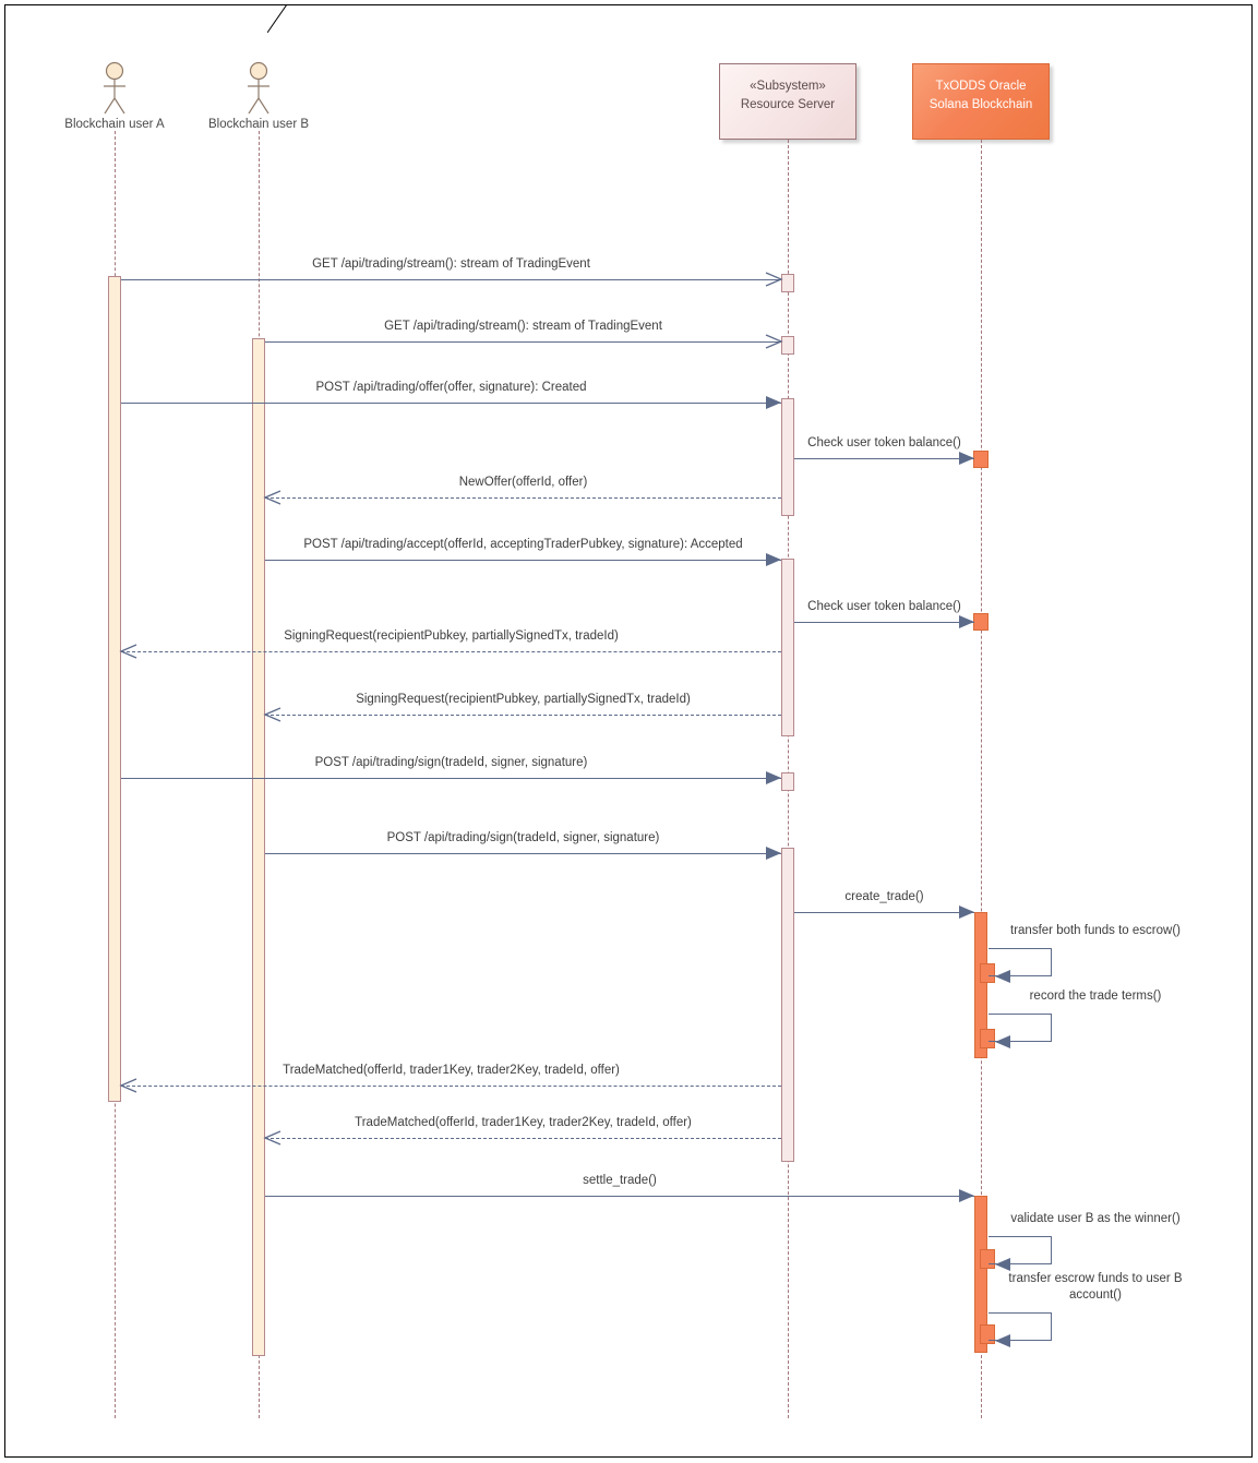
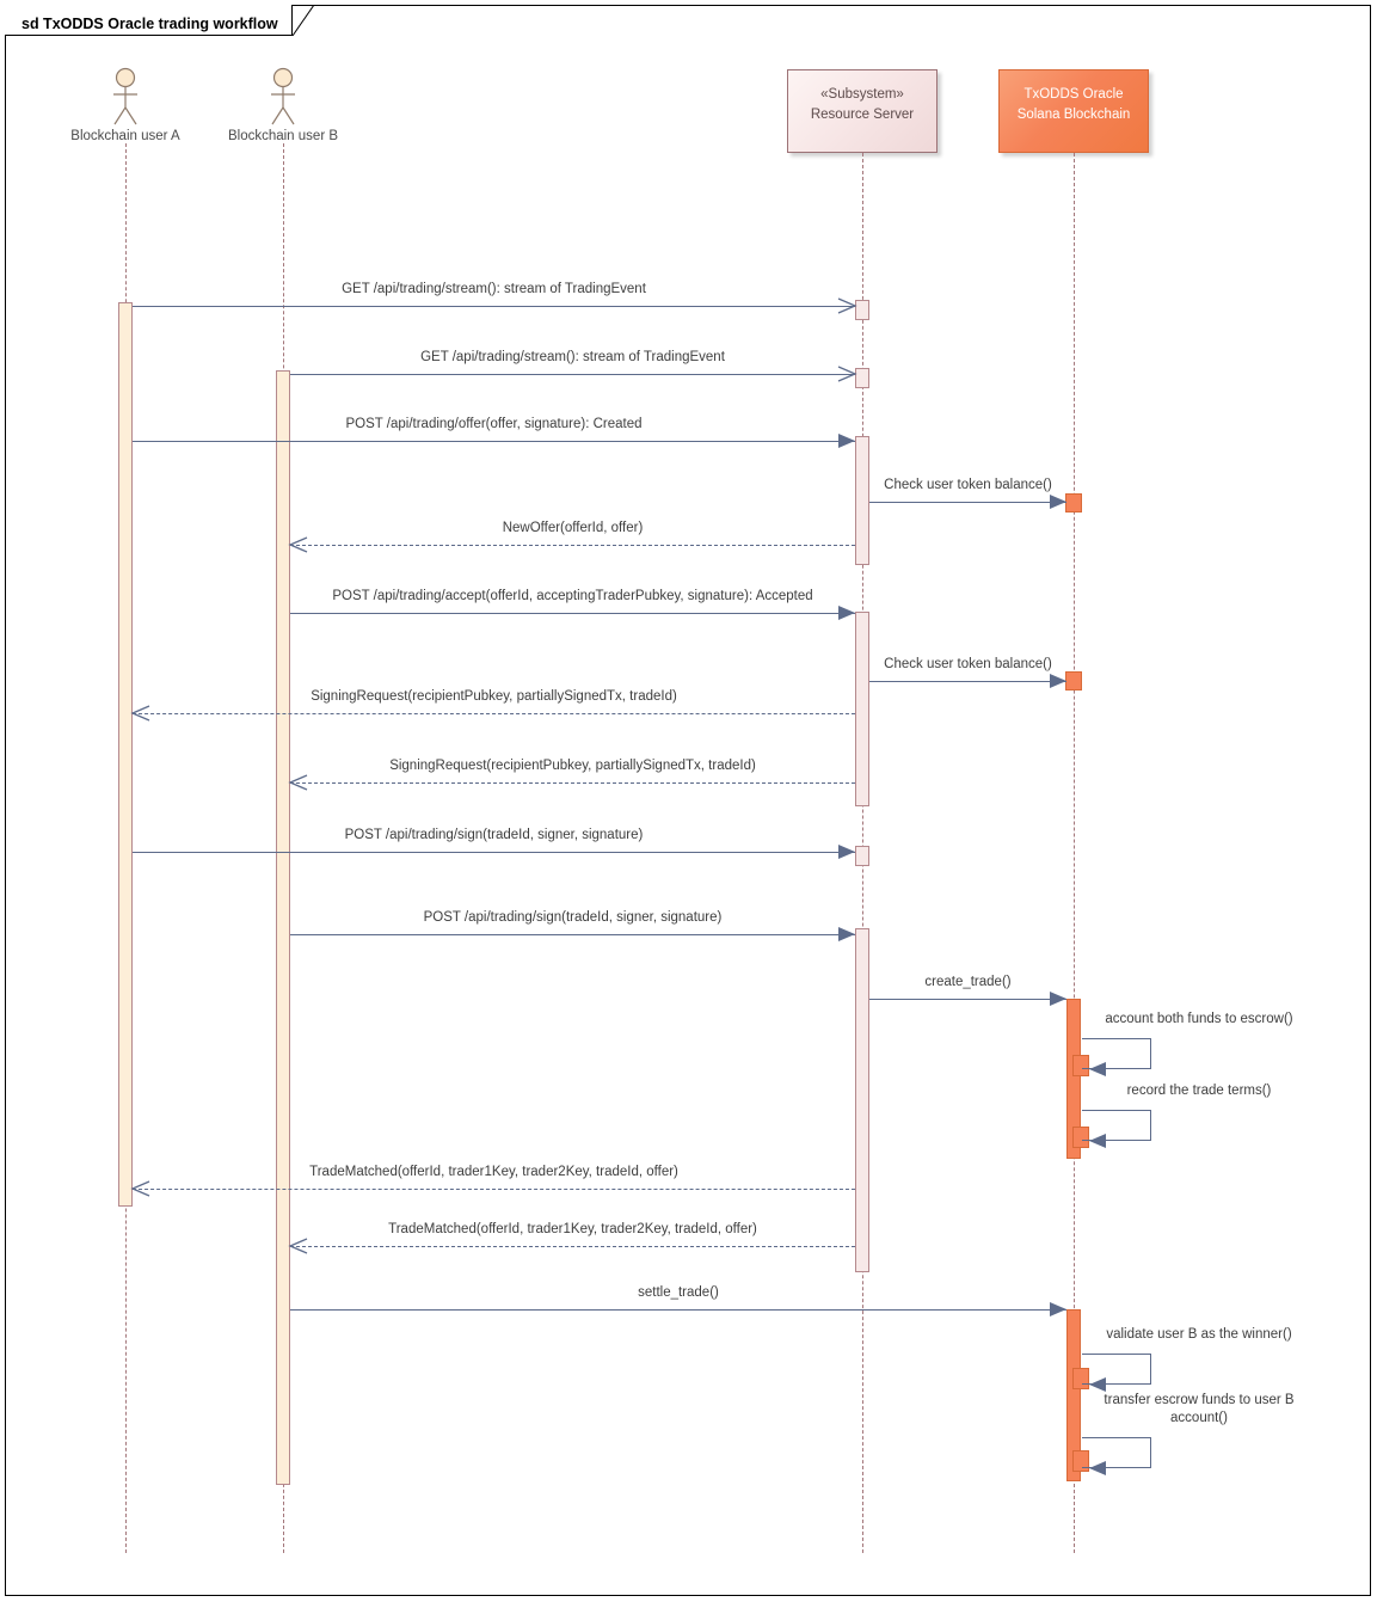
+ sd TxODDS Oracle trading workflow
  Blockchain user A
  Blockchain user B
  «Subsystem»
  Resource Server
  TxODDS Oracle
  Solana Blockchain
  GET /api/trading/stream(): stream of TradingEvent
  GET /api/trading/stream(): stream of TradingEvent
  POST /api/trading/offer(offer, signature): Created
  Check user token balance()
  NewOffer(offerId, offer)
  POST /api/trading/accept(offerId, acceptingTraderPubkey, signature): Accepted
  Check user token balance()
  SigningRequest(recipientPubkey, partiallySignedTx, tradeId)
  SigningRequest(recipientPubkey, partiallySignedTx, tradeId)
  POST /api/trading/sign(tradeId, signer, signature)
  POST /api/trading/sign(tradeId, signer, signature)
  create_trade()
- transfer both funds to escrow()
+ account both funds to escrow()
  record the trade terms()
  TradeMatched(offerId, trader1Key, trader2Key, tradeId, offer)
  TradeMatched(offerId, trader1Key, trader2Key, tradeId, offer)
  settle_trade()
  validate user B as the winner()
  transfer escrow funds to user B account()
